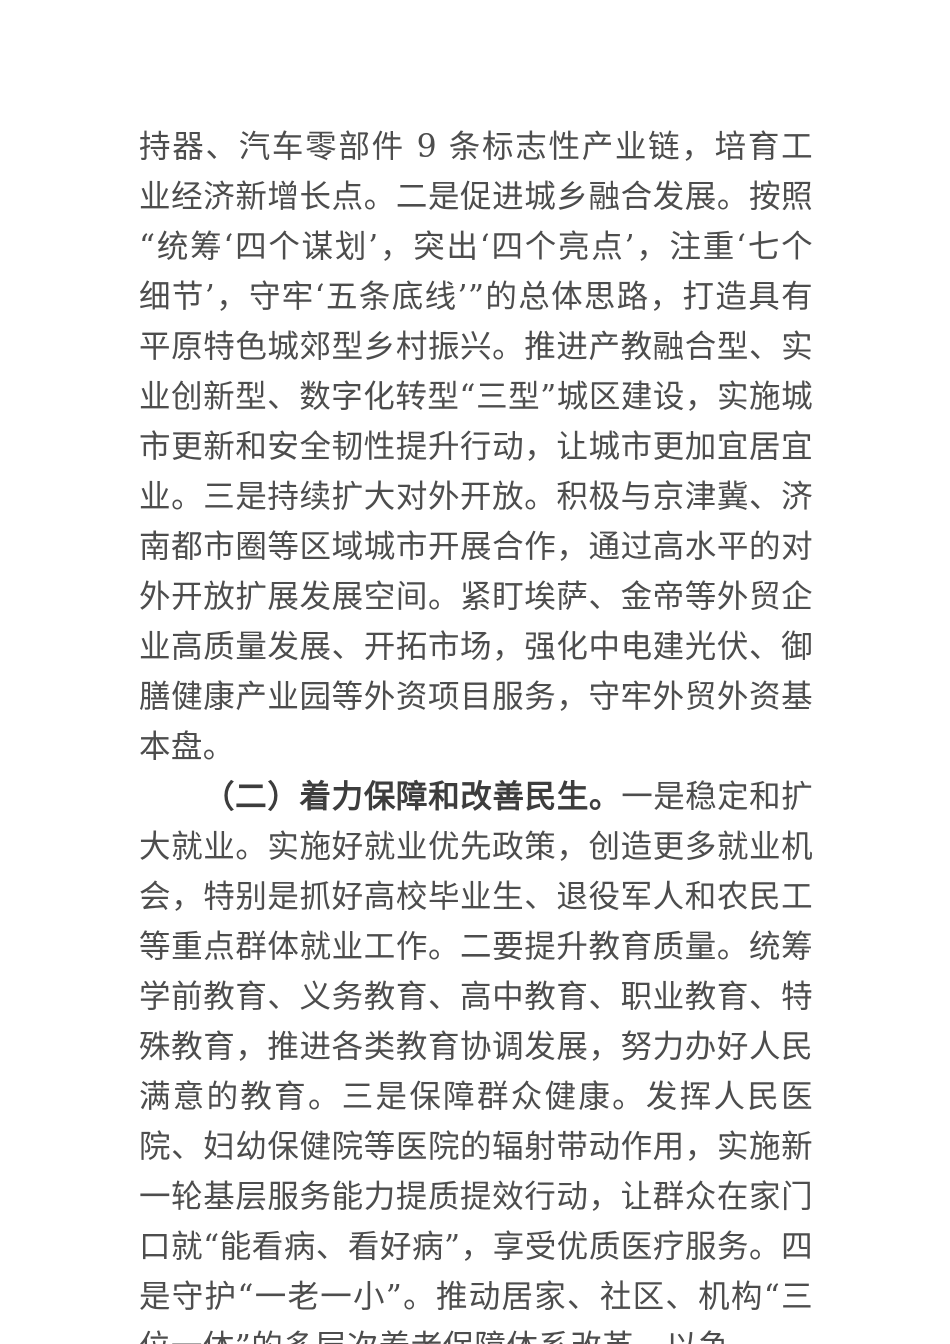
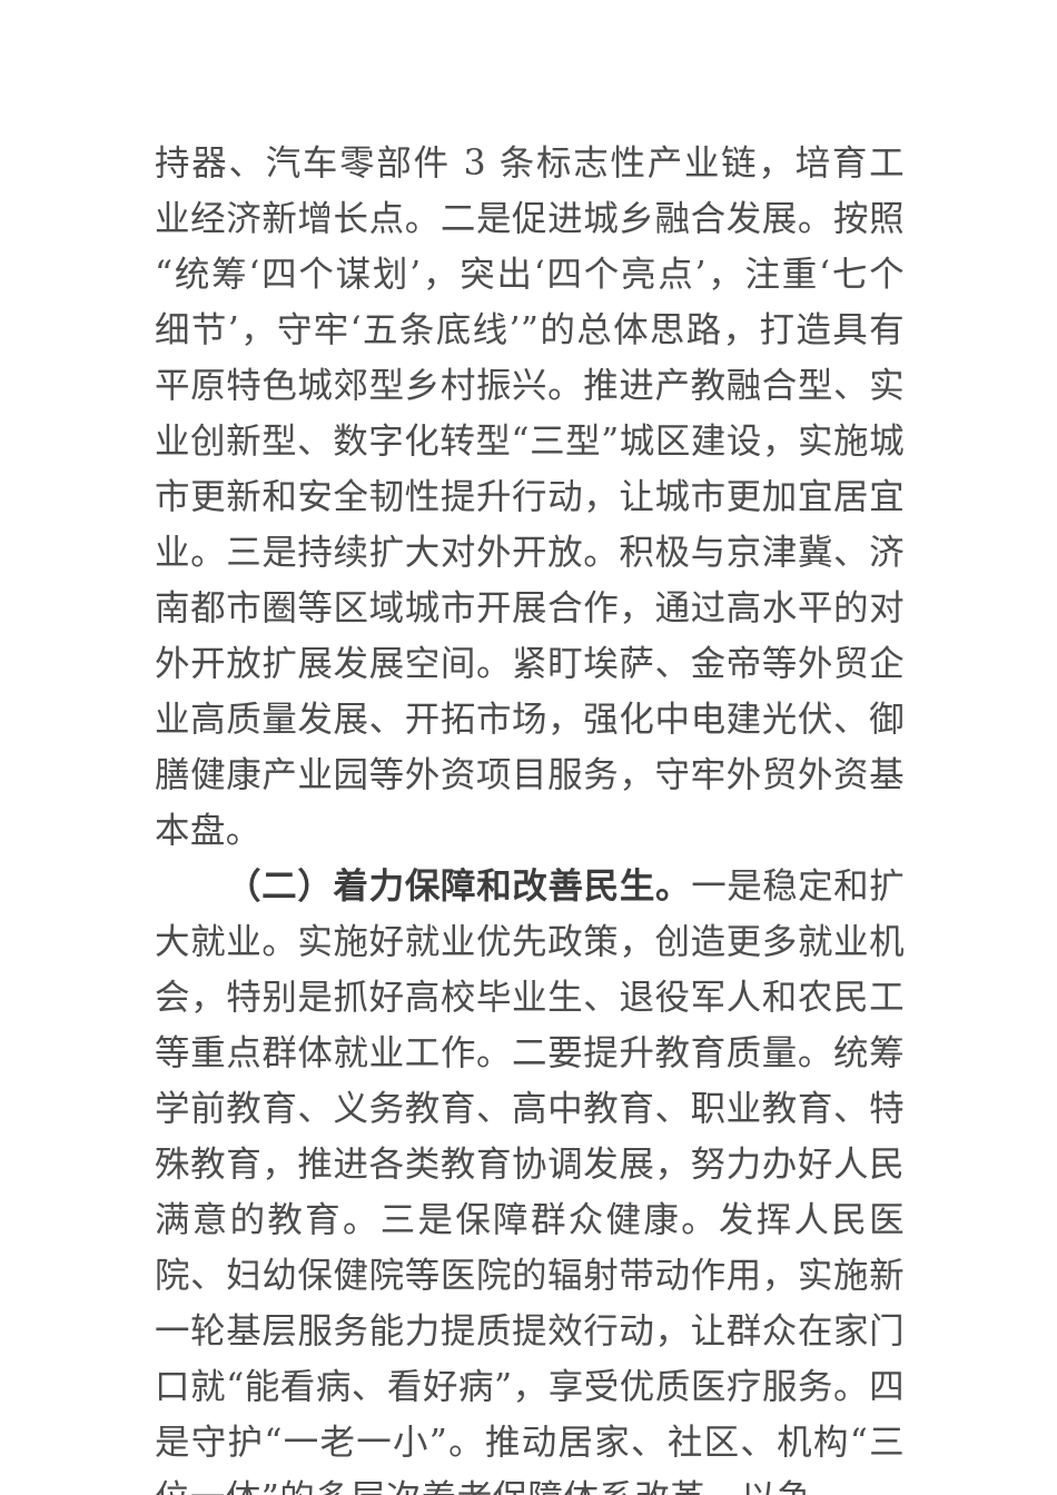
- 持器、汽车零部件 9 条标志性产业链，培育工业经济新增长点。二是促进城乡融合发展。按照“统筹‘四个谋划’，突出‘四个亮点’，注重‘七个细节’，守牢‘五条底线’”的总体思路，打造具有平原特色城郊型乡村振兴。推进产教融合型、实业创新型、数字化转型“三型”城区建设，实施城市更新和安全韧性提升行动，让城市更加宜居宜业。三是持续扩大对外开放。积极与京津冀、济南都市圈等区域城市开展合作，通过高水平的对外开放扩展发展空间。紧盯埃萨、金帝等外贸企业高质量发展、开拓市场，强化中电建光伏、御膳健康产业园等外资项目服务，守牢外贸外资基本盘。
+ 持器、汽车零部件 3 条标志性产业链，培育工业经济新增长点。二是促进城乡融合发展。按照“统筹‘四个谋划’，突出‘四个亮点’，注重‘七个细节’，守牢‘五条底线’”的总体思路，打造具有平原特色城郊型乡村振兴。推进产教融合型、实业创新型、数字化转型“三型”城区建设，实施城市更新和安全韧性提升行动，让城市更加宜居宜业。三是持续扩大对外开放。积极与京津冀、济南都市圈等区域城市开展合作，通过高水平的对外开放扩展发展空间。紧盯埃萨、金帝等外贸企业高质量发展、开拓市场，强化中电建光伏、御膳健康产业园等外资项目服务，守牢外贸外资基本盘。
  （二）着力保障和改善民生。一是稳定和扩大就业。实施好就业优先政策，创造更多就业机会，特别是抓好高校毕业生、退役军人和农民工等重点群体就业工作。二要提升教育质量。统筹学前教育、义务教育、高中教育、职业教育、特殊教育，推进各类教育协调发展，努力办好人民满意的教育。三是保障群众健康。发挥人民医院、妇幼保健院等医院的辐射带动作用，实施新一轮基层服务能力提质提效行动，让群众在家门口就“能看病、看好病”，享受优质医疗服务。四是守护“一老一小”。推动居家、社区、机构“三
